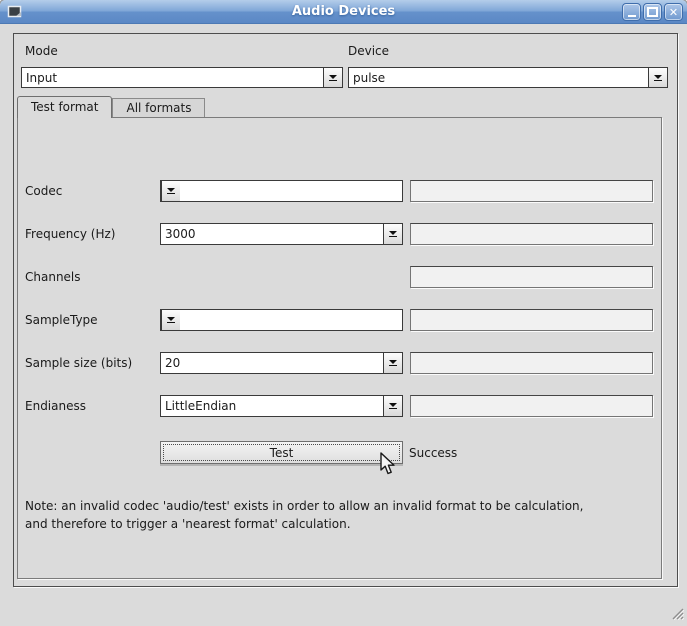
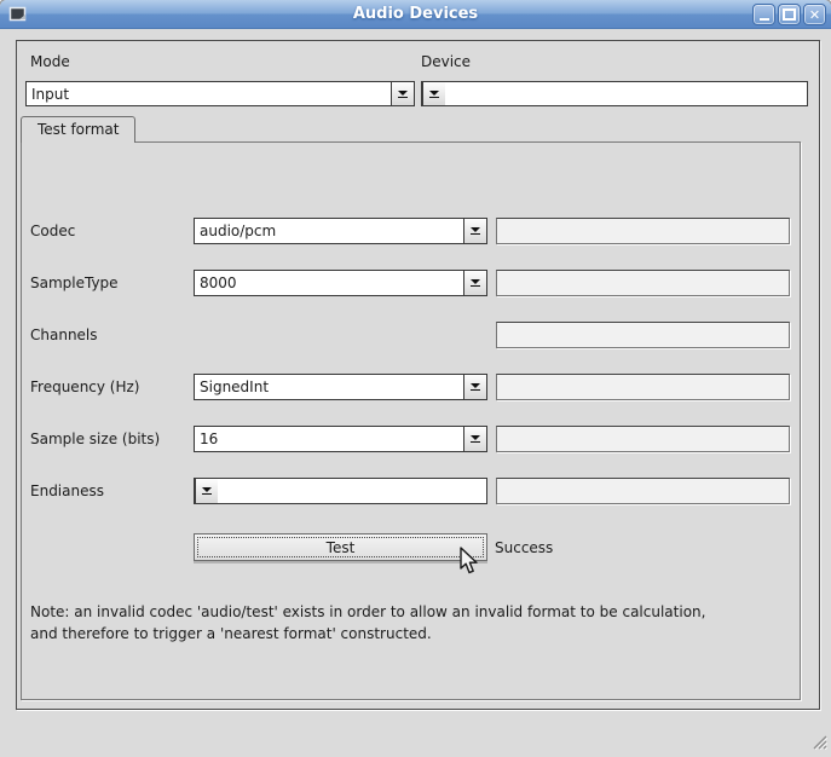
  Audio Devices
  ✕
  Mode
  Input
  Device
- pulse
  Test format
- All formats
  Codec
+ audio/pcm
- Frequency (Hz)
+ SampleType
- 3000
+ 8000
  Channels
- SampleType
+ Frequency (Hz)
+ SignedInt
  Sample size (bits)
- 20
+ 16
  Endianess
- LittleEndian
  Test
  Success
  Note: an invalid codec 'audio/test' exists in order to allow an invalid format to be calculation,
- and therefore to trigger a 'nearest format' calculation.
+ and therefore to trigger a 'nearest format' constructed.
